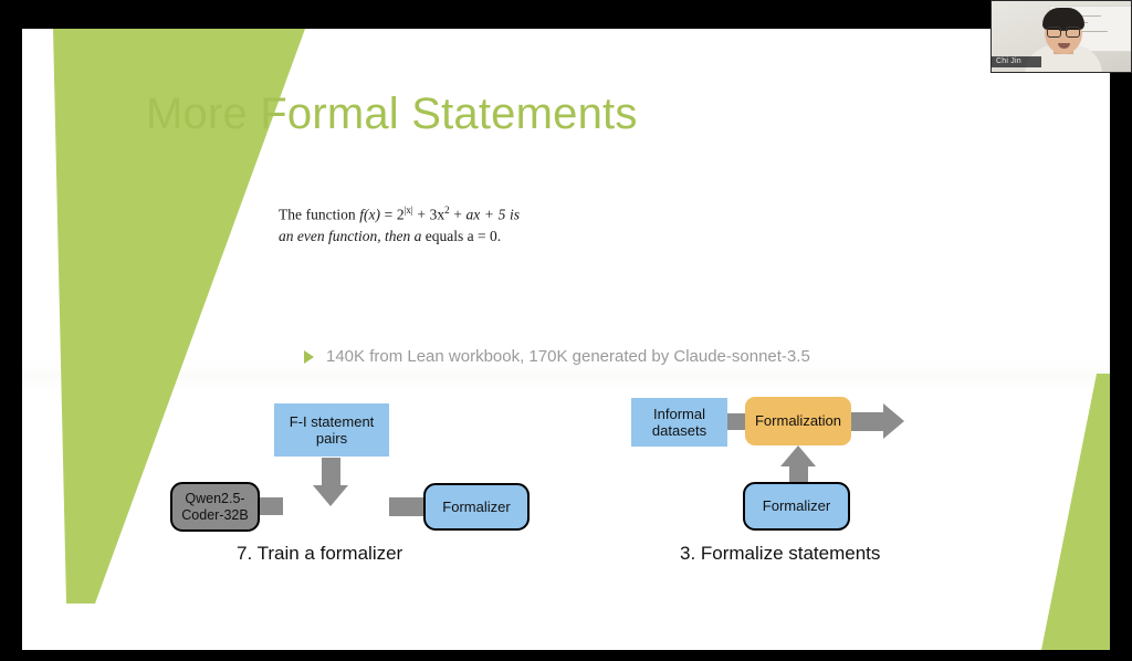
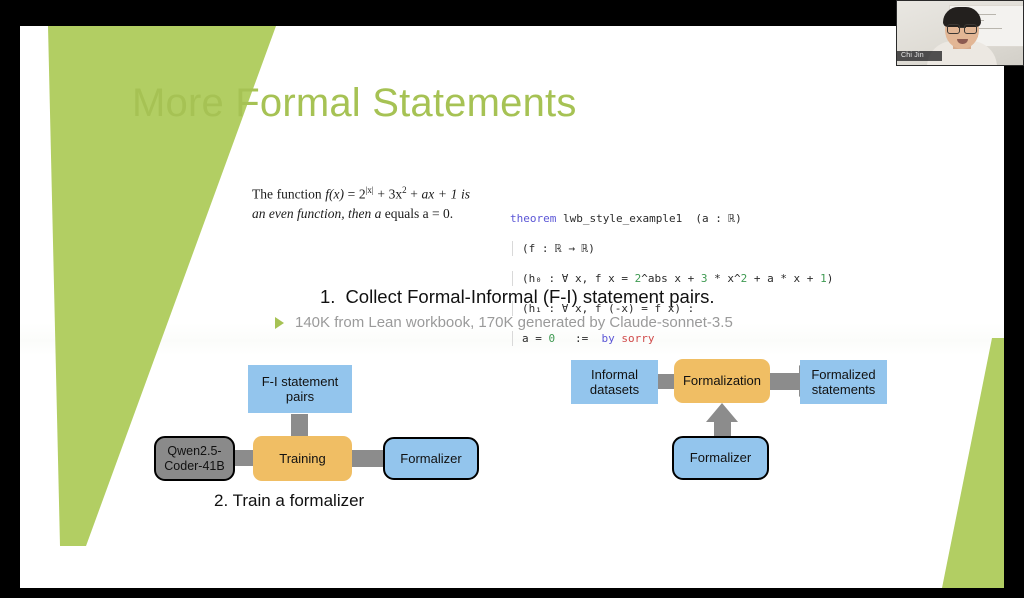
  More Formal Statements
- The function f(x) = 2|x| + 3x2 + ax + 5 is an even function, then a equals a = 0.
+ The function f(x) = 2|x| + 3x2 + ax + 1 is an even function, then a equals a = 0.
+ theorem lwb_style_example1 (a : ℝ)
+ (f : ℝ → ℝ)
+ (h₀ : ∀ x, f x = 2^abs x + 3 * x^2 + a * x + 1)
+ (h₁ : ∀ x, f (-x) = f x) :
+ a = 0 := by sorry
+ 1. Collect Formal-Informal (F-I) statement pairs.
  140K from Lean workbook, 170K generated by Claude-sonnet-3.5
  F-I statement pairs
- Qwen2.5-Coder-32B
+ Qwen2.5-Coder-41B
+ Training
  Formalizer
- 7. Train a formalizer
+ 2. Train a formalizer
  Informal datasets
  Formalization
+ Formalized statements
  Formalizer
- 3. Formalize statements
